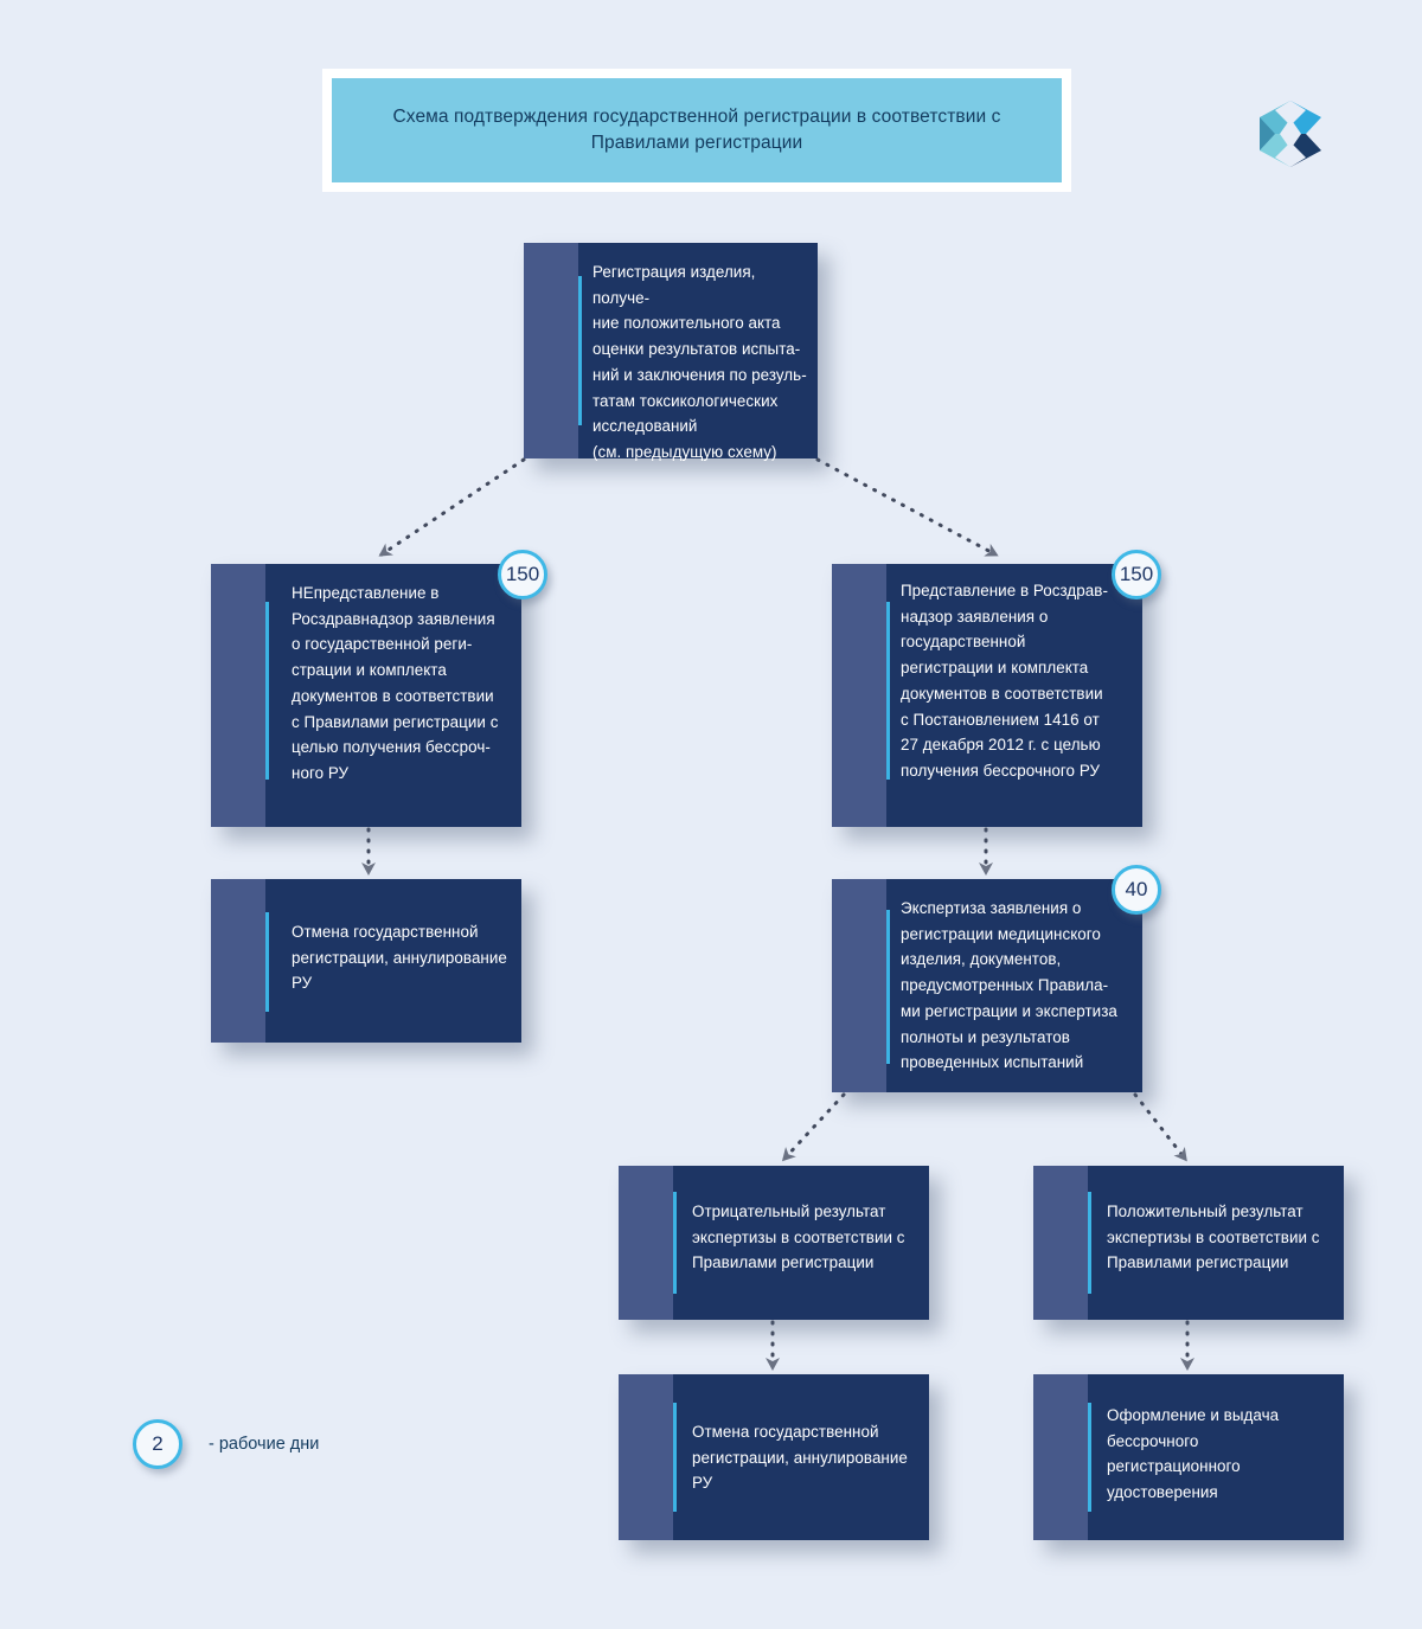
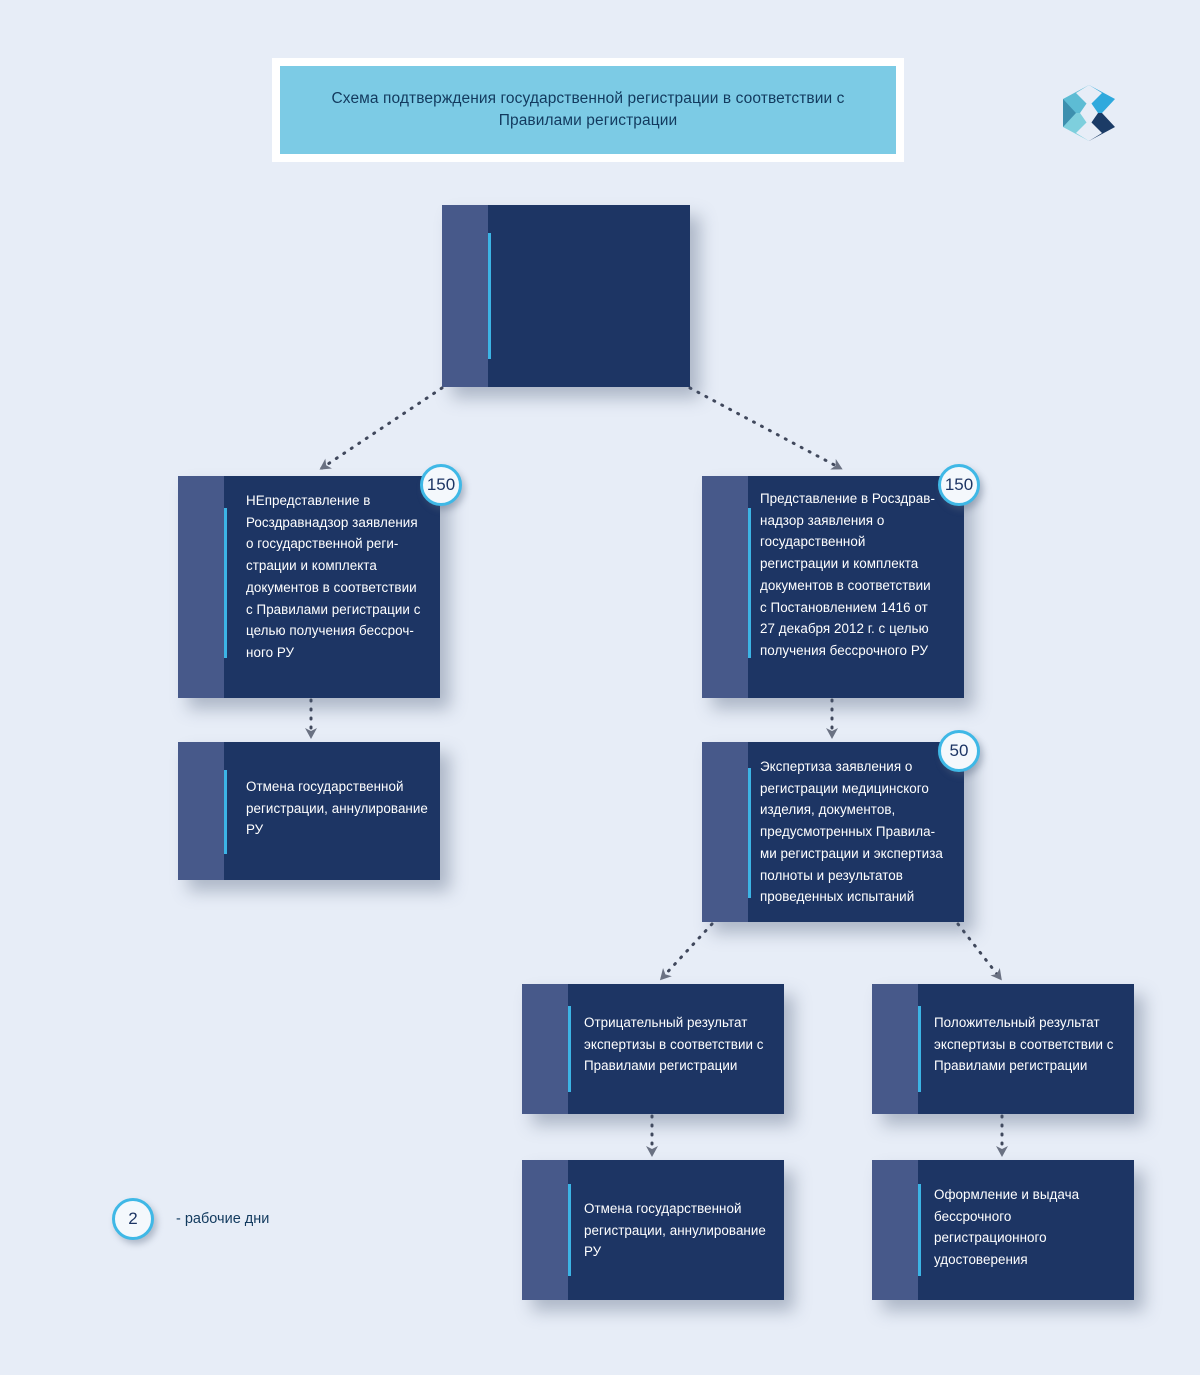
  Схема подтверждения государственной регистрации в соответствии с
  Правилами регистрации
- Регистрация изделия, получе-
- ние положительного акта
- оценки результатов испыта-
- ний и заключения по резуль-
- татам токсикологических
- исследований
- (см. предыдущую схему)
  НЕпредставление в
  Росздравнадзор заявления
  о государственной реги-
  страции и комплекта
  документов в соответствии
  с Правилами регистрации с
  целью получения бессроч-
  ного РУ
  150
  Представление в Росздрав-
  надзор заявления о
  государственной
  регистрации и комплекта
  документов в соответствии
  с Постановлением 1416 от
  27 декабря 2012 г. с целью
  получения бессрочного РУ
  150
  Отмена государственной
  регистрации, аннулирование
  РУ
  Экспертиза заявления о
  регистрации медицинского
  изделия, документов,
  предусмотренных Правила-
  ми регистрации и экспертиза
  полноты и результатов
  проведенных испытаний
- 40
+ 50
  Отрицательный результат
  экспертизы в соответствии с
  Правилами регистрации
  Положительный результат
  экспертизы в соответствии с
  Правилами регистрации
  Отмена государственной
  регистрации, аннулирование
  РУ
  Оформление и выдача
  бессрочного
  регистрационного
  удостоверения
  2
  - рабочие дни
